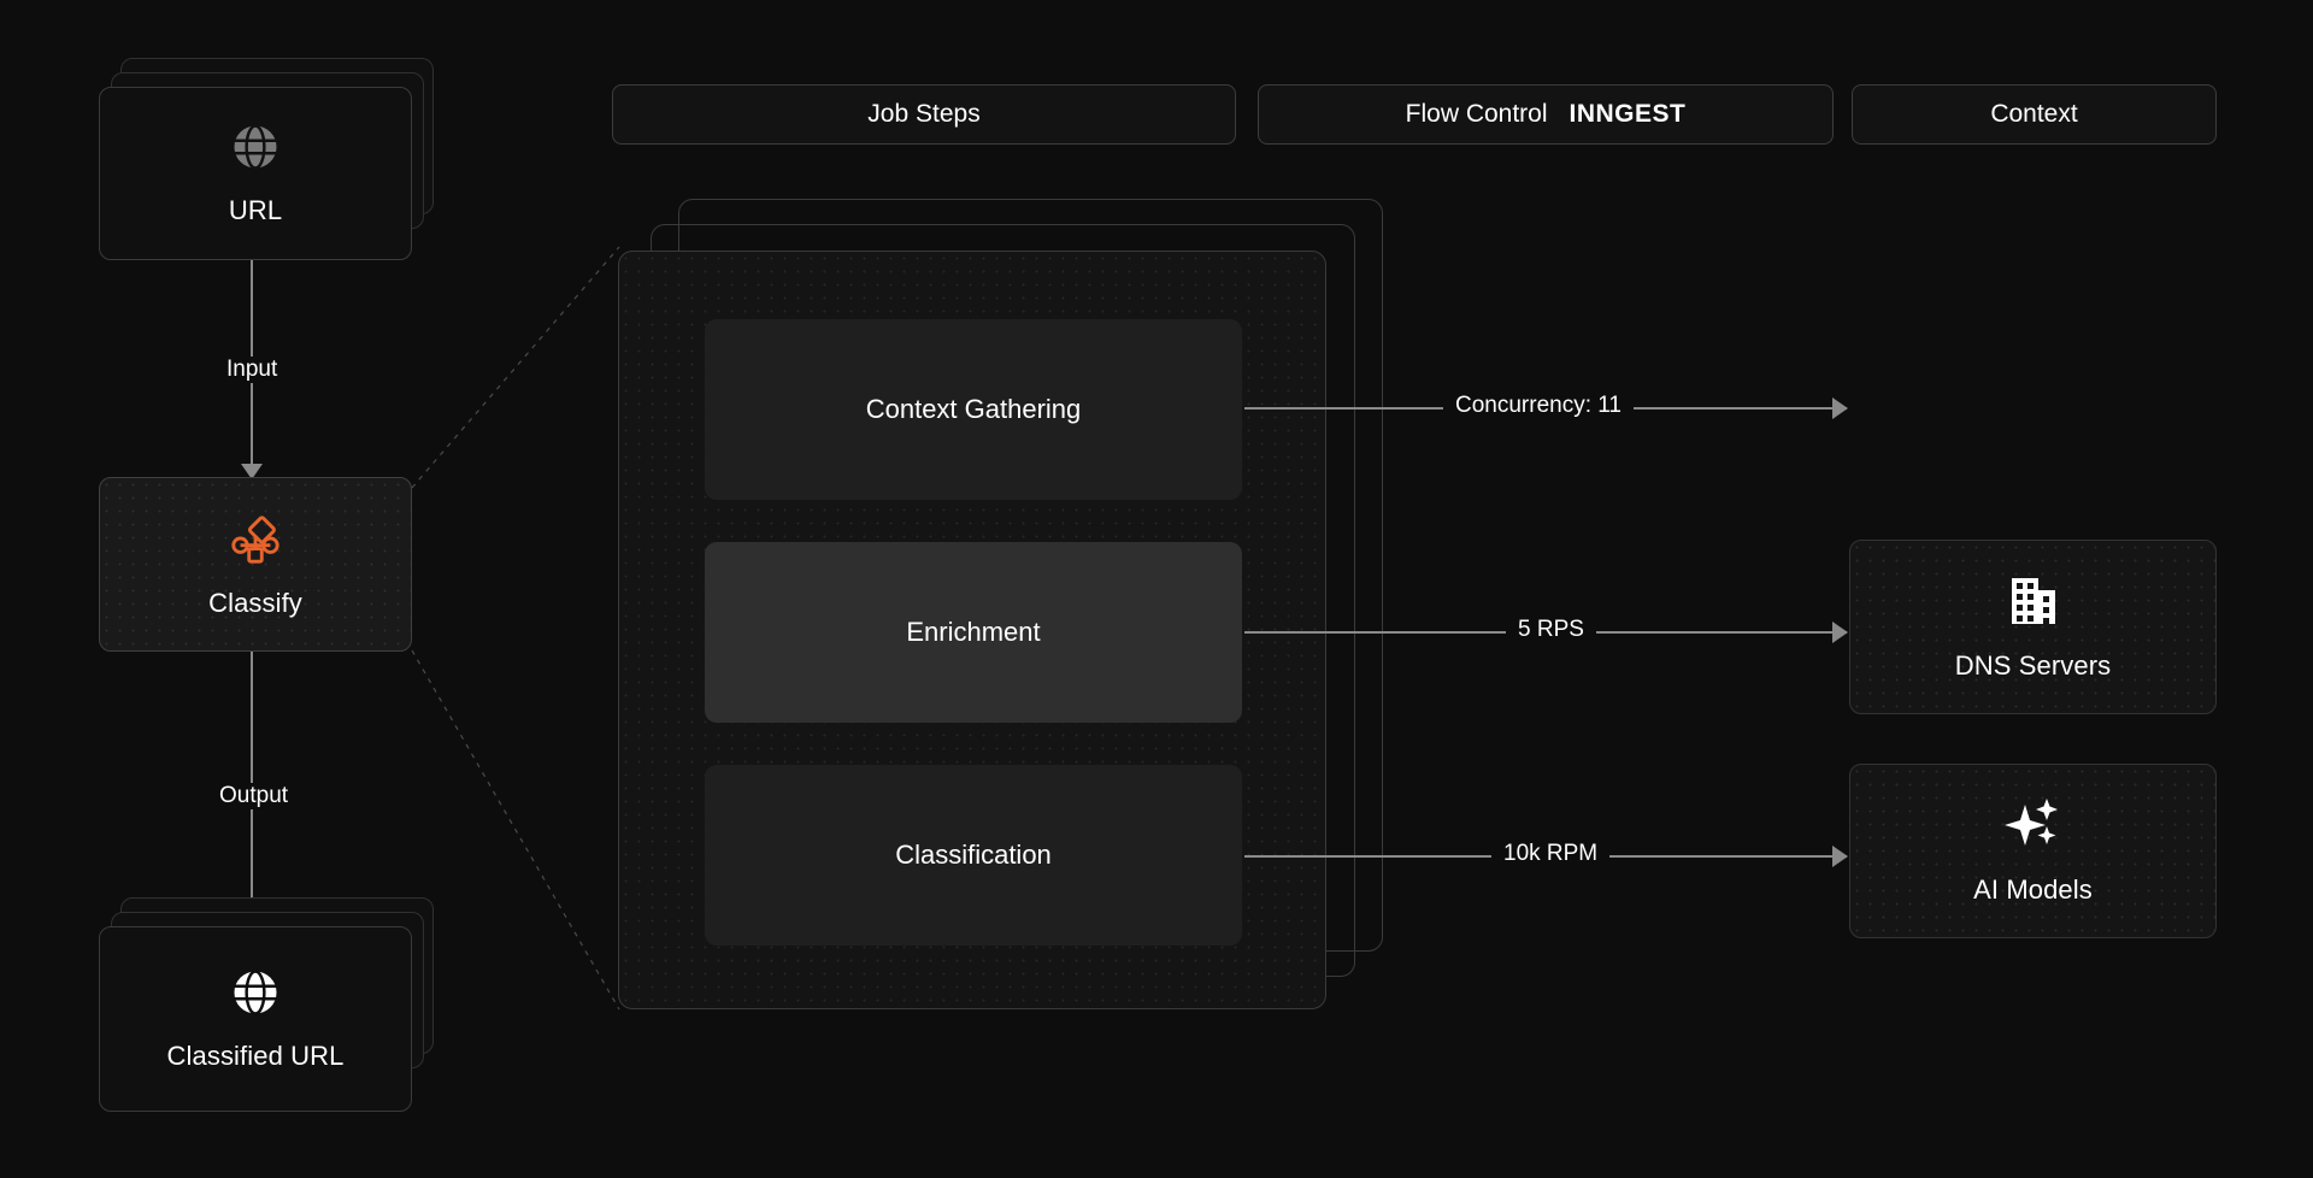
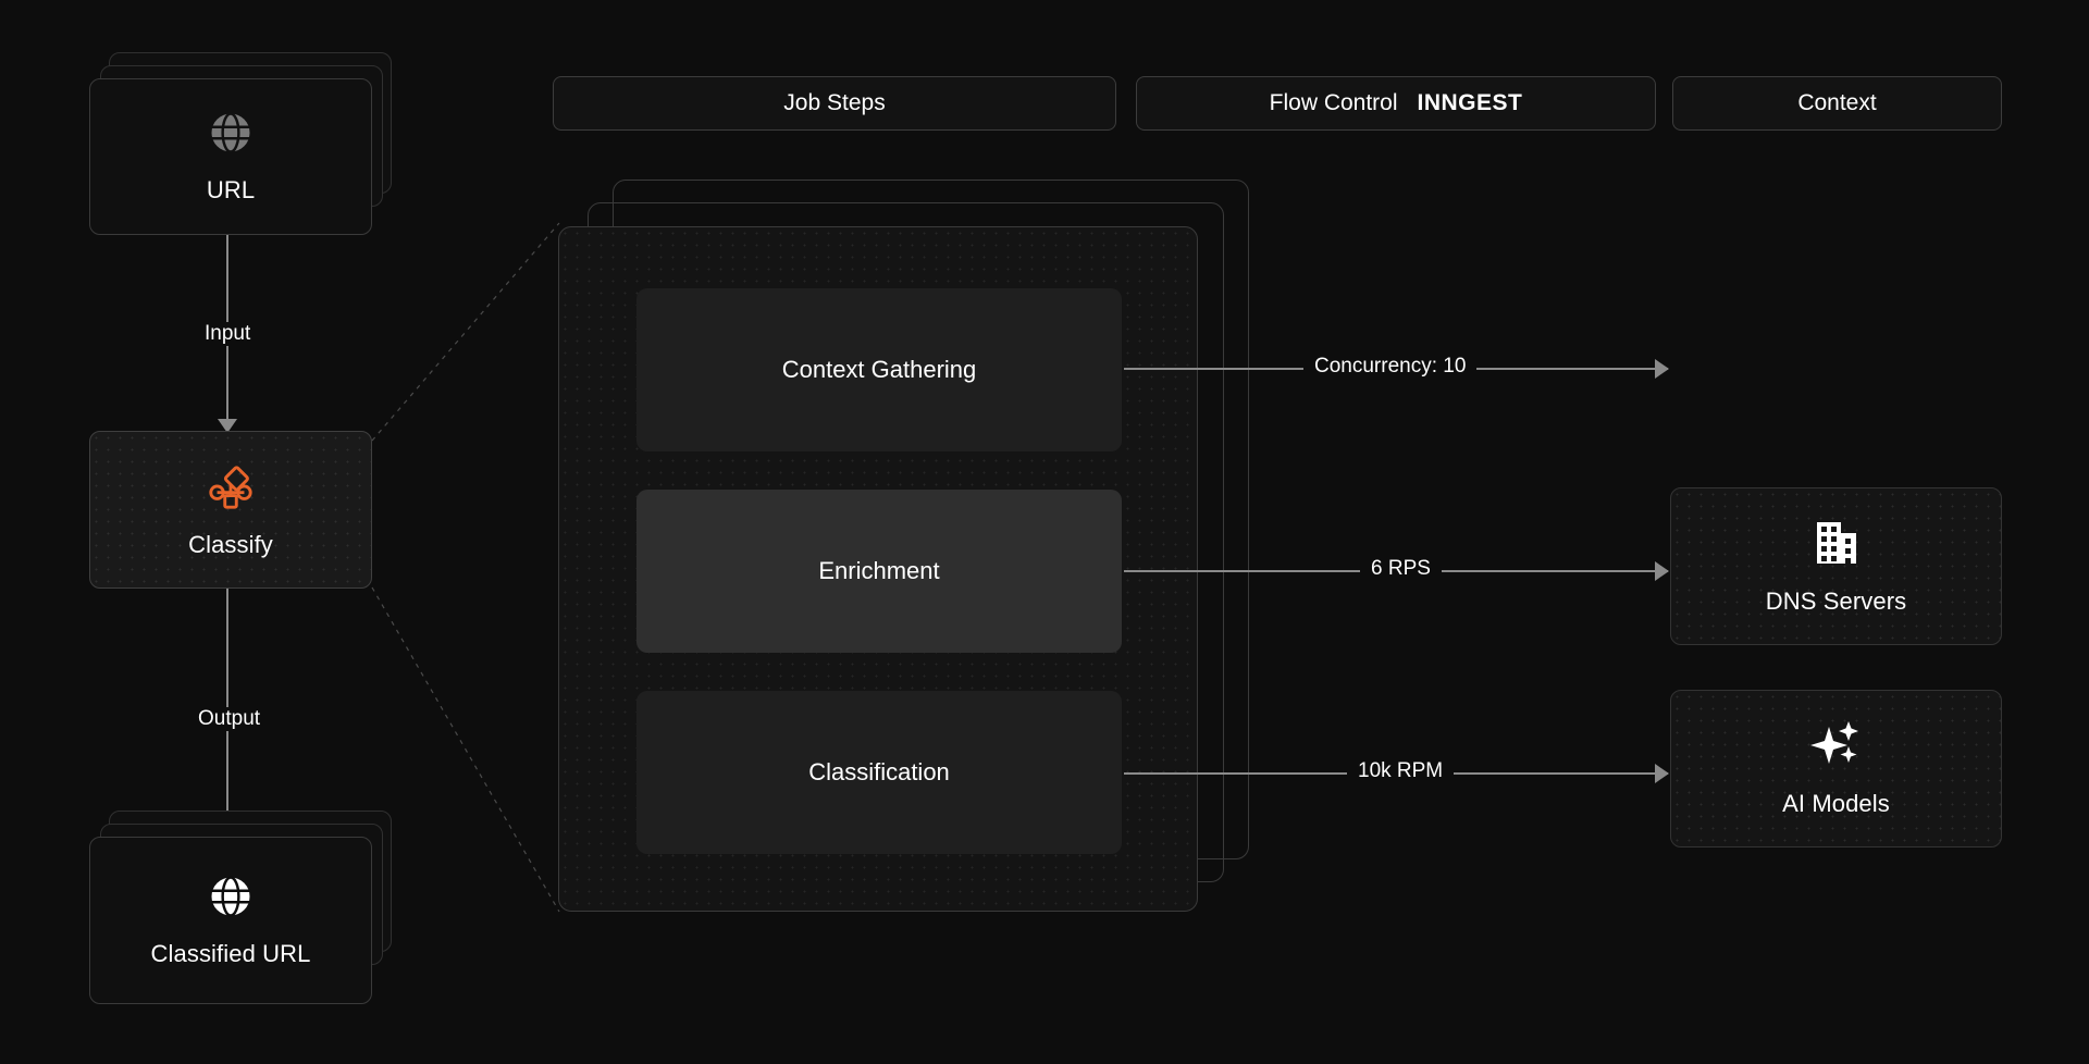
  Job Steps
  Flow Control
  INNGEST
  Context
  URL
  Input
  Classify
  Output
  Classified URL
  Context Gathering
  Enrichment
  Classification
- Concurrency: 11
+ Concurrency: 10
- 5 RPS
+ 6 RPS
  10k RPM
  DNS Servers
  AI Models
